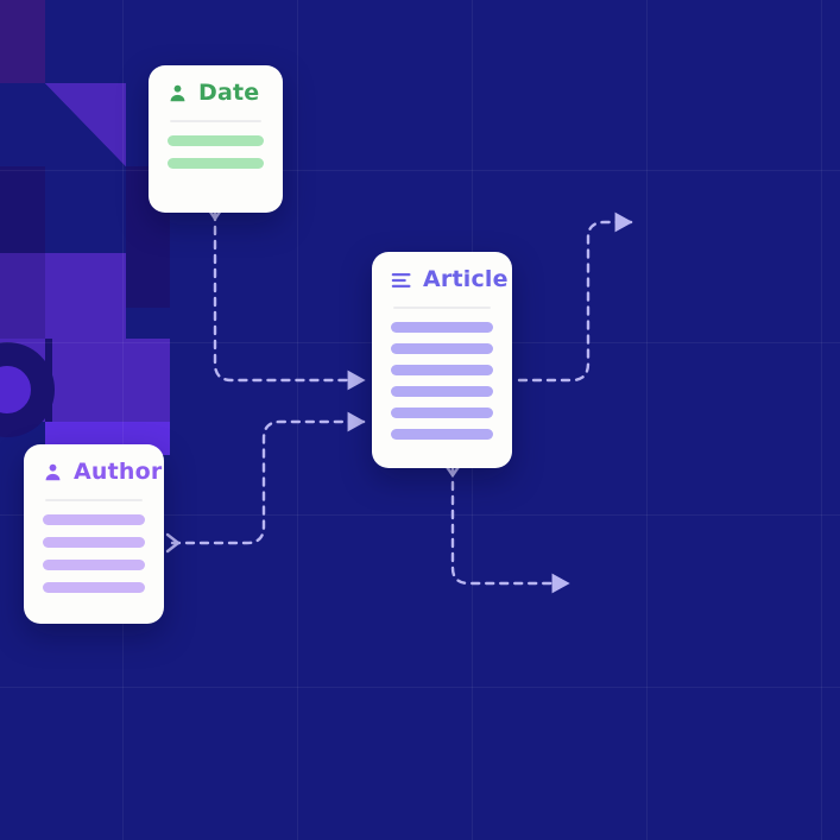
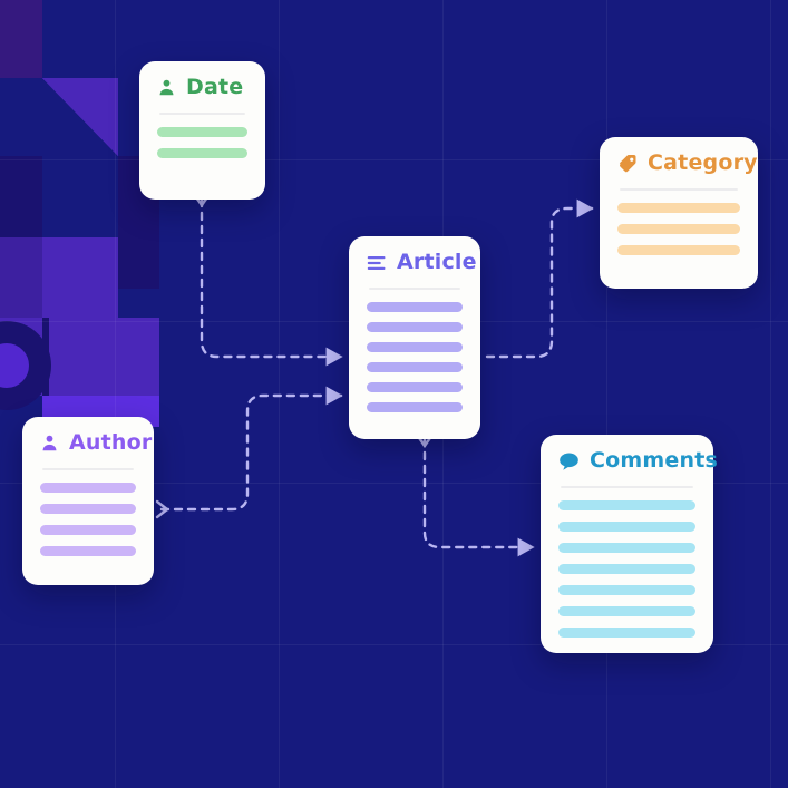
  Date
  Article
+ Category
+ Comments
  Author
